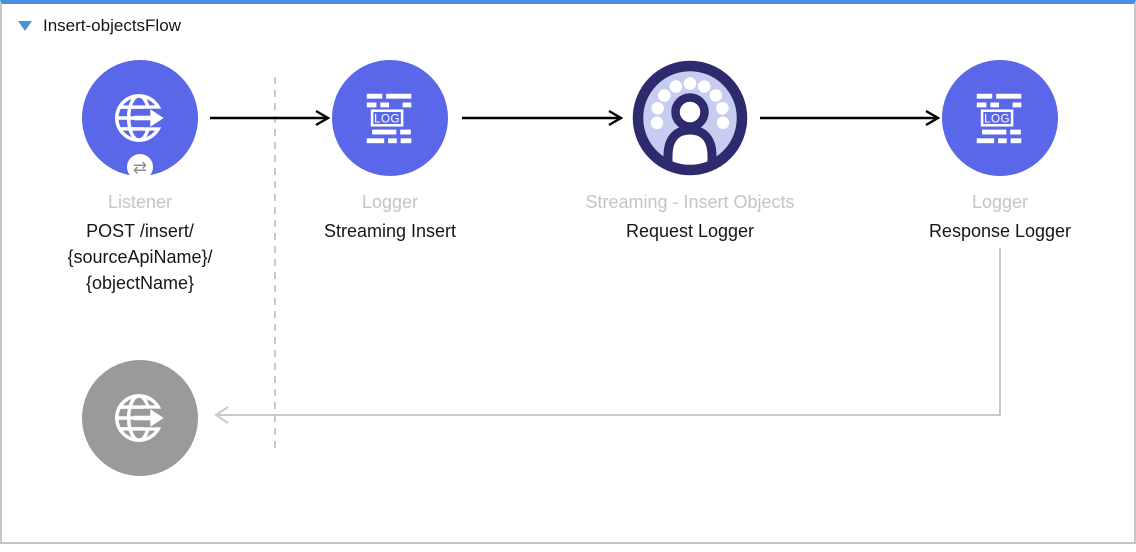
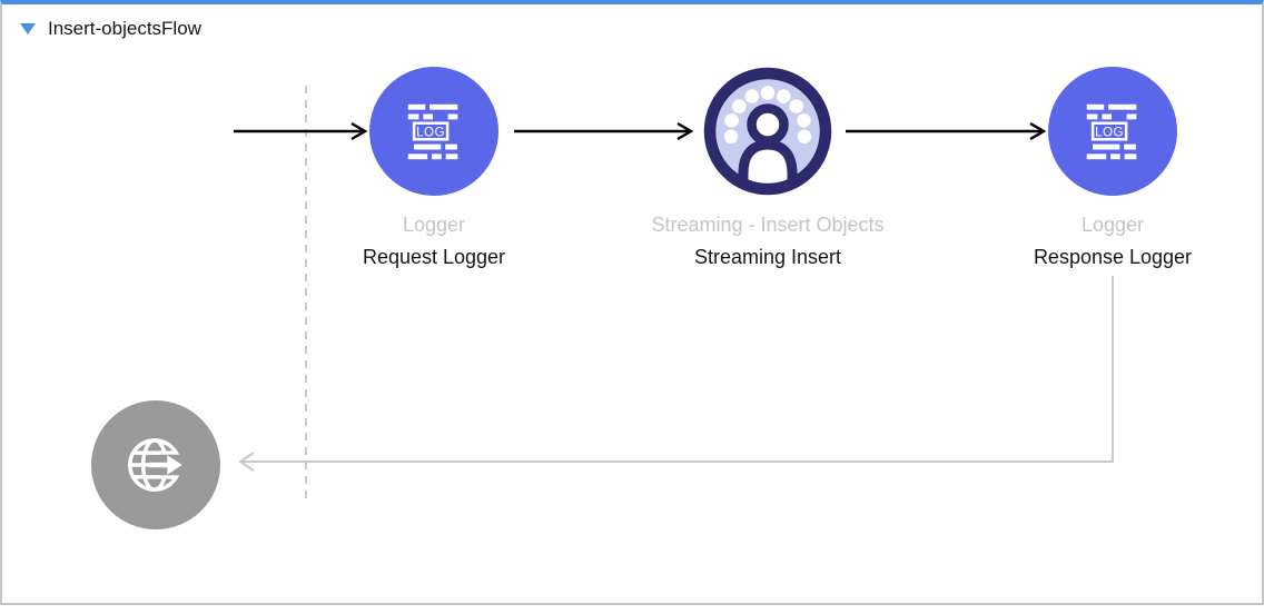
  Insert-objectsFlow
- ⇄
- Listener
- POST /insert/
- {sourceApiName}/
- {objectName}
  LOG
  Logger
- Streaming Insert
+ Request Logger
  Streaming - Insert Objects
- Request Logger
+ Streaming Insert
  LOG
  Logger
  Response Logger
